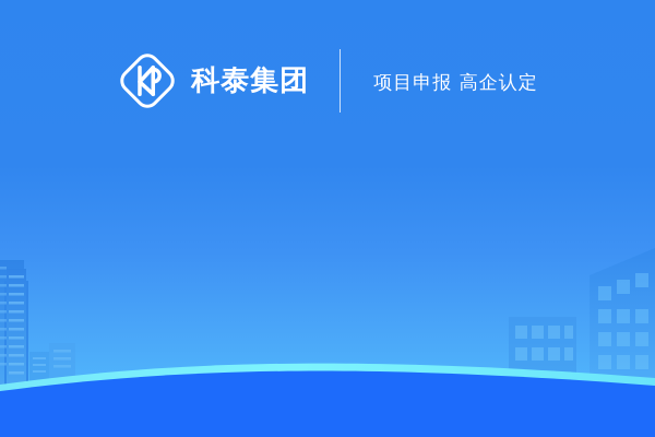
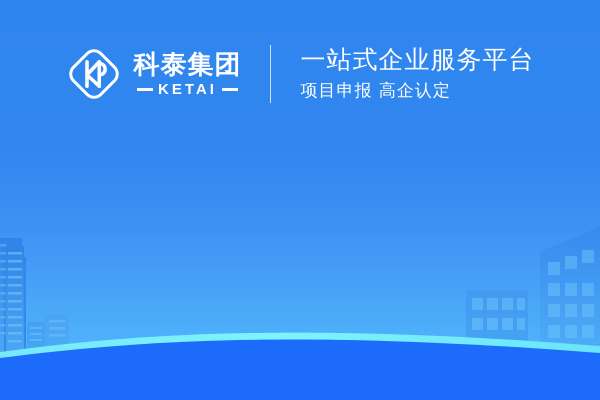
  科泰集团
+ KETAI
+ 一站式企业服务平台
  项目申报 高企认定
